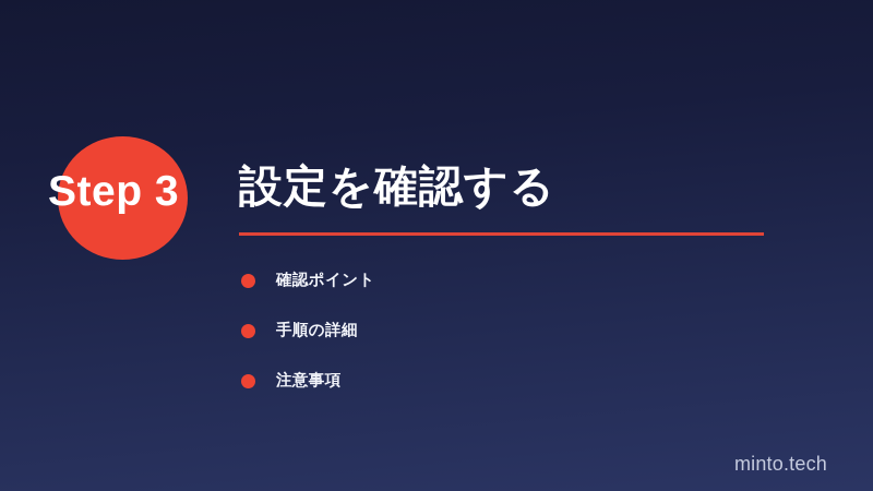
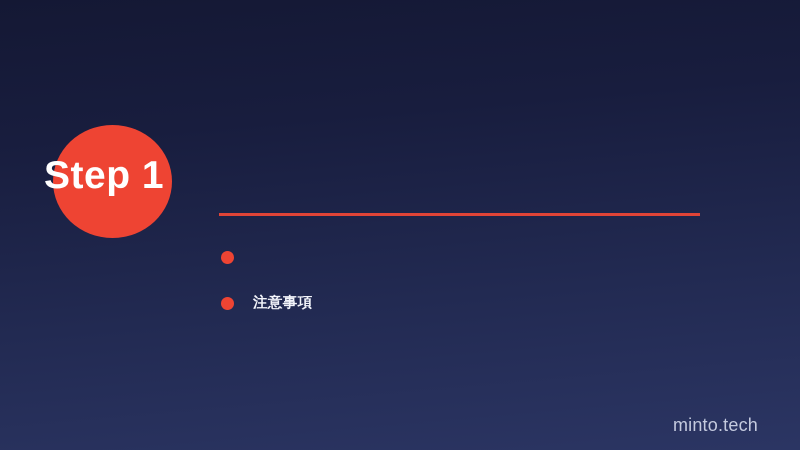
- Step 3
+ Step 1
- 設定を確認する
- 確認ポイント
- 手順の詳細
  注意事項
  minto.tech
